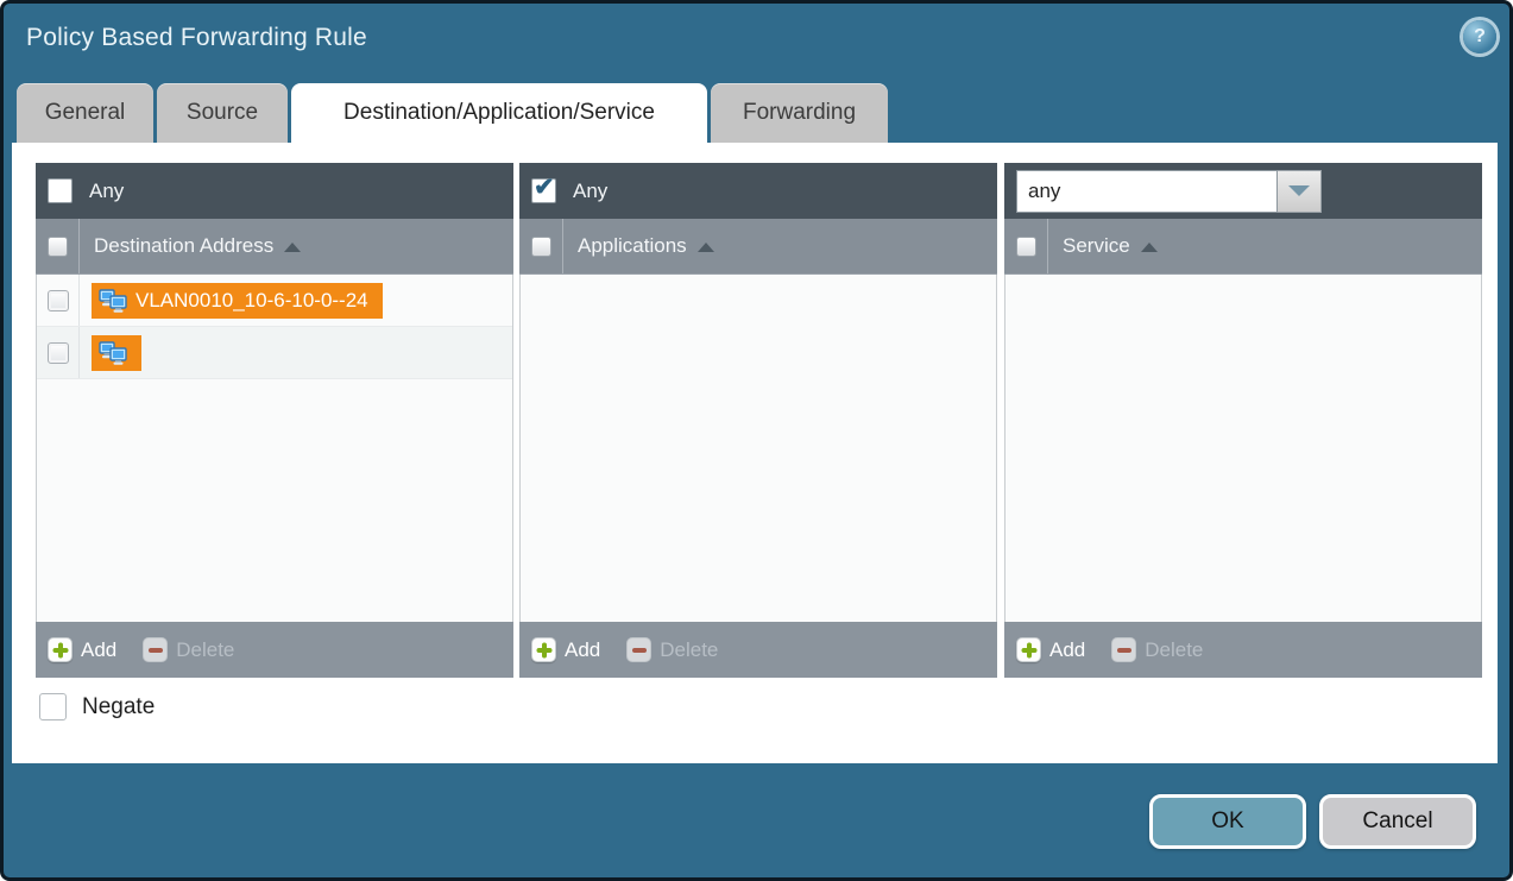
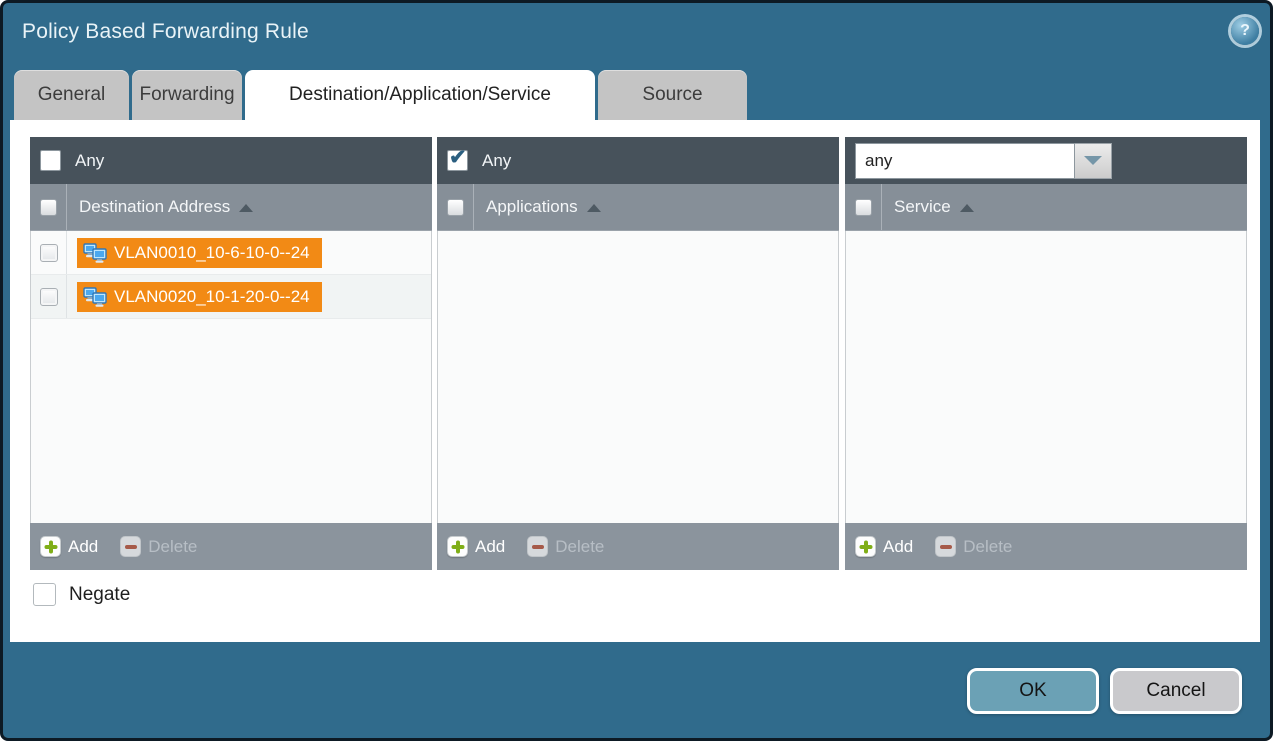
  Policy Based Forwarding Rule
  ?
  General
- Source
+ Forwarding
  Destination/Application/Service
- Forwarding
+ Source
  Any
  Destination Address
  VLAN0010_10-6-10-0--24
+ VLAN0020_10-1-20-0--24
  Add
  Delete
  Any
  Applications
  Add
  Delete
  any
  Service
  Add
  Delete
  Negate
  OK
  Cancel
